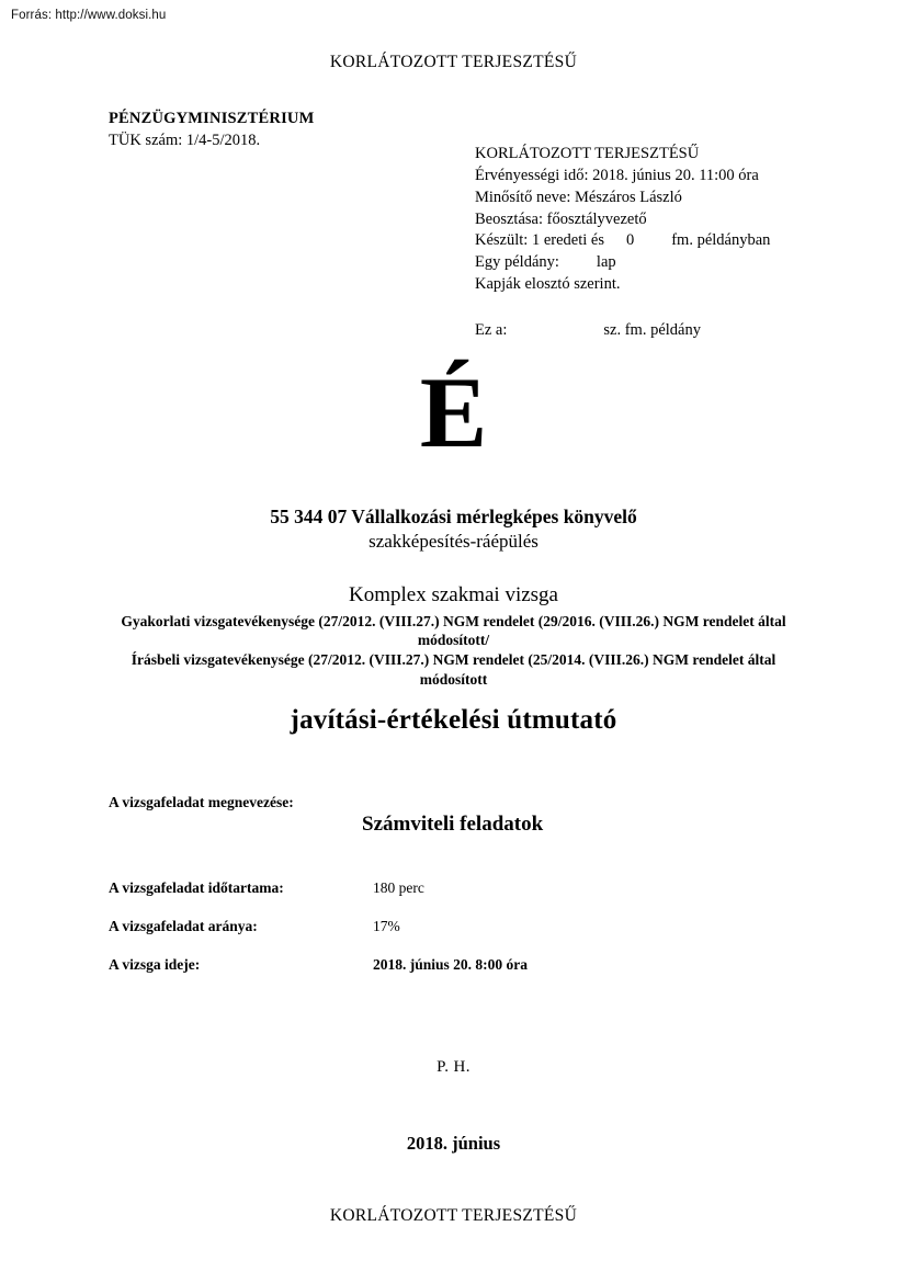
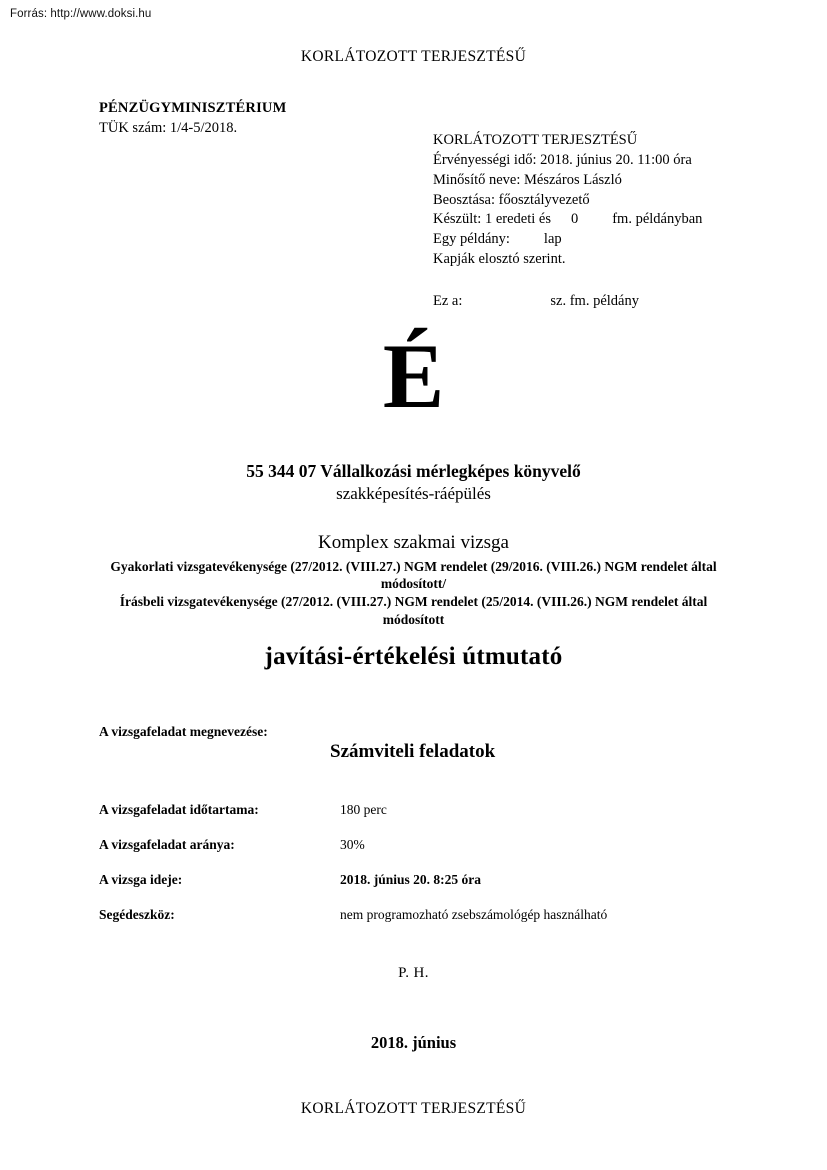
  Forrás: http://www.doksi.hu
  KORLÁTOZOTT TERJESZTÉSŰ
  PÉNZÜGYMINISZTÉRIUM
  TÜK szám: 1/4-5/2018.
  KORLÁTOZOTT TERJESZTÉSŰ
  Érvényességi idő: 2018. június 20. 11:00 óra
  Minősítő neve: Mészáros László
  Beosztása: főosztályvezető
  Készült: 1 eredeti és 0 fm. példányban
  Egy példány: lap
  Kapják elosztó szerint.
  Ez a: sz. fm. példány
  É
  55 344 07 Vállalkozási mérlegképes könyvelő
  szakképesítés-ráépülés
  Komplex szakmai vizsga
  Gyakorlati vizsgatevékenysége (27/2012. (VIII.27.) NGM rendelet (29/2016. (VIII.26.) NGM rendelet által módosított/
  Írásbeli vizsgatevékenysége (27/2012. (VIII.27.) NGM rendelet (25/2014. (VIII.26.) NGM rendelet által módosított
  javítási-értékelési útmutató
  A vizsgafeladat megnevezése:
  Számviteli feladatok
  A vizsgafeladat időtartama:
  180 perc
  A vizsgafeladat aránya:
- 17%
+ 30%
  A vizsga ideje:
- 2018. június 20. 8:00 óra
+ 2018. június 20. 8:25 óra
+ Segédeszköz:
+ nem programozható zsebszámológép használható
  P. H.
  2018. június
  KORLÁTOZOTT TERJESZTÉSŰ
